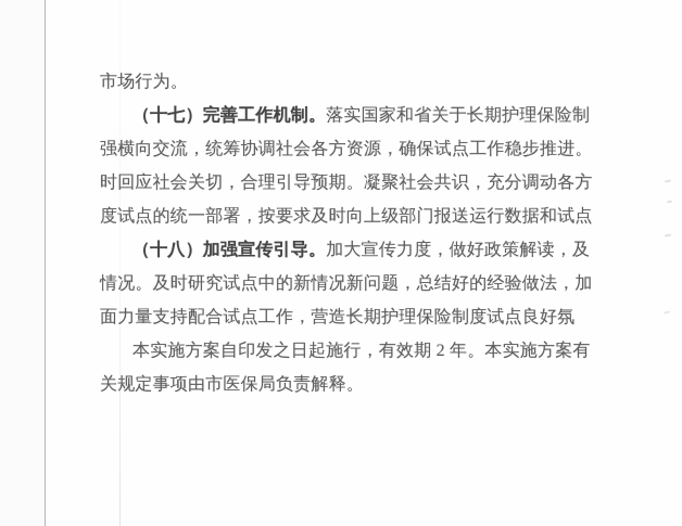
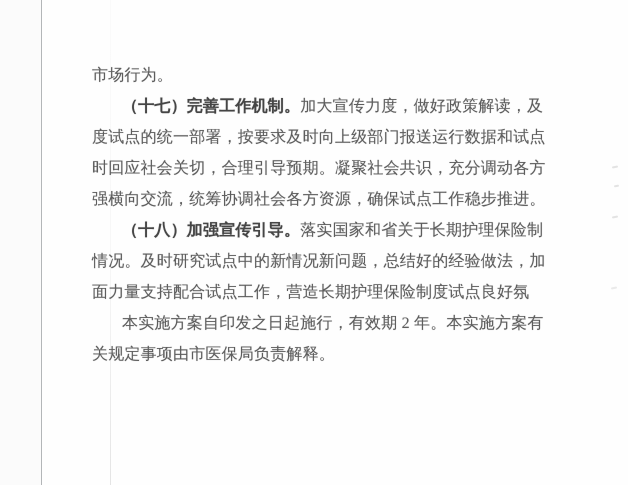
  市场行为。
- （十七）完善工作机制。落实国家和省关于长期护理保险制
+ （十七）完善工作机制。加大宣传力度，做好政策解读，及
- 强横向交流，统筹协调社会各方资源，确保试点工作稳步推进。
+ 度试点的统一部署，按要求及时向上级部门报送运行数据和试点
  时回应社会关切，合理引导预期。凝聚社会共识，充分调动各方
- 度试点的统一部署，按要求及时向上级部门报送运行数据和试点
+ 强横向交流，统筹协调社会各方资源，确保试点工作稳步推进。
- （十八）加强宣传引导。加大宣传力度，做好政策解读，及
+ （十八）加强宣传引导。落实国家和省关于长期护理保险制
  情况。及时研究试点中的新情况新问题，总结好的经验做法，加
  面力量支持配合试点工作，营造长期护理保险制度试点良好氛
  本实施方案自印发之日起施行，有效期 2 年。本实施方案有
  关规定事项由市医保局负责解释。
